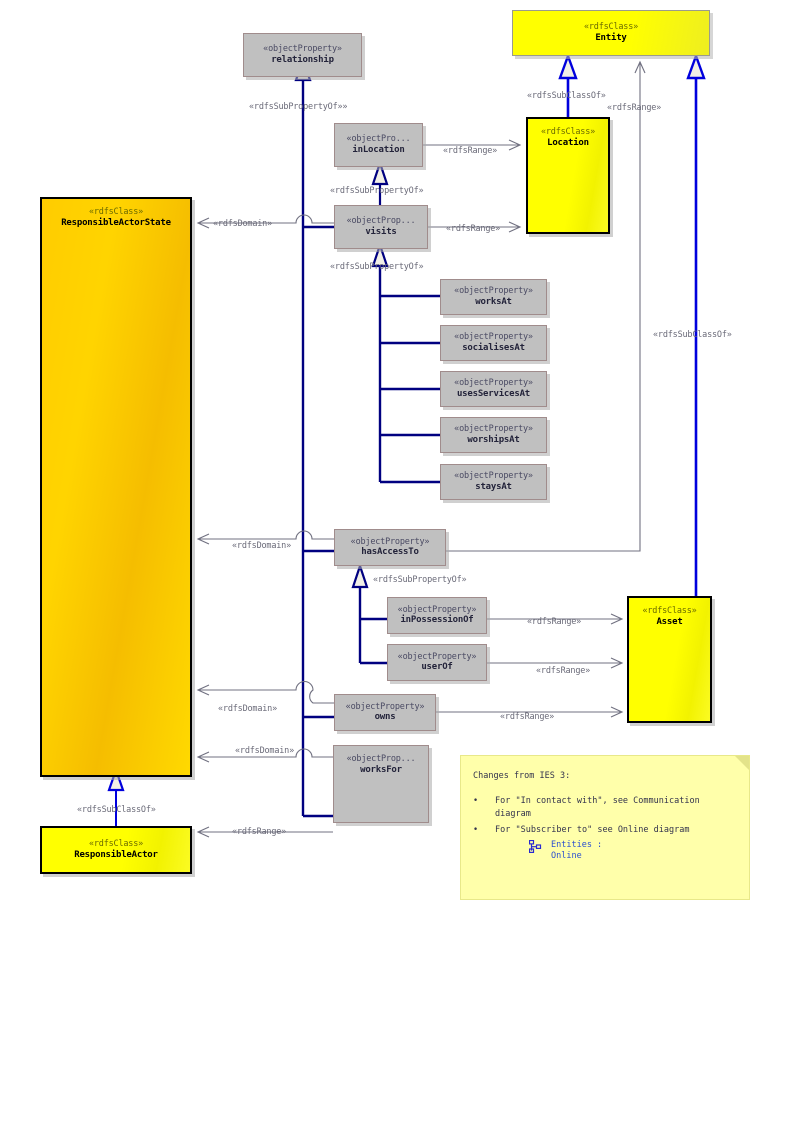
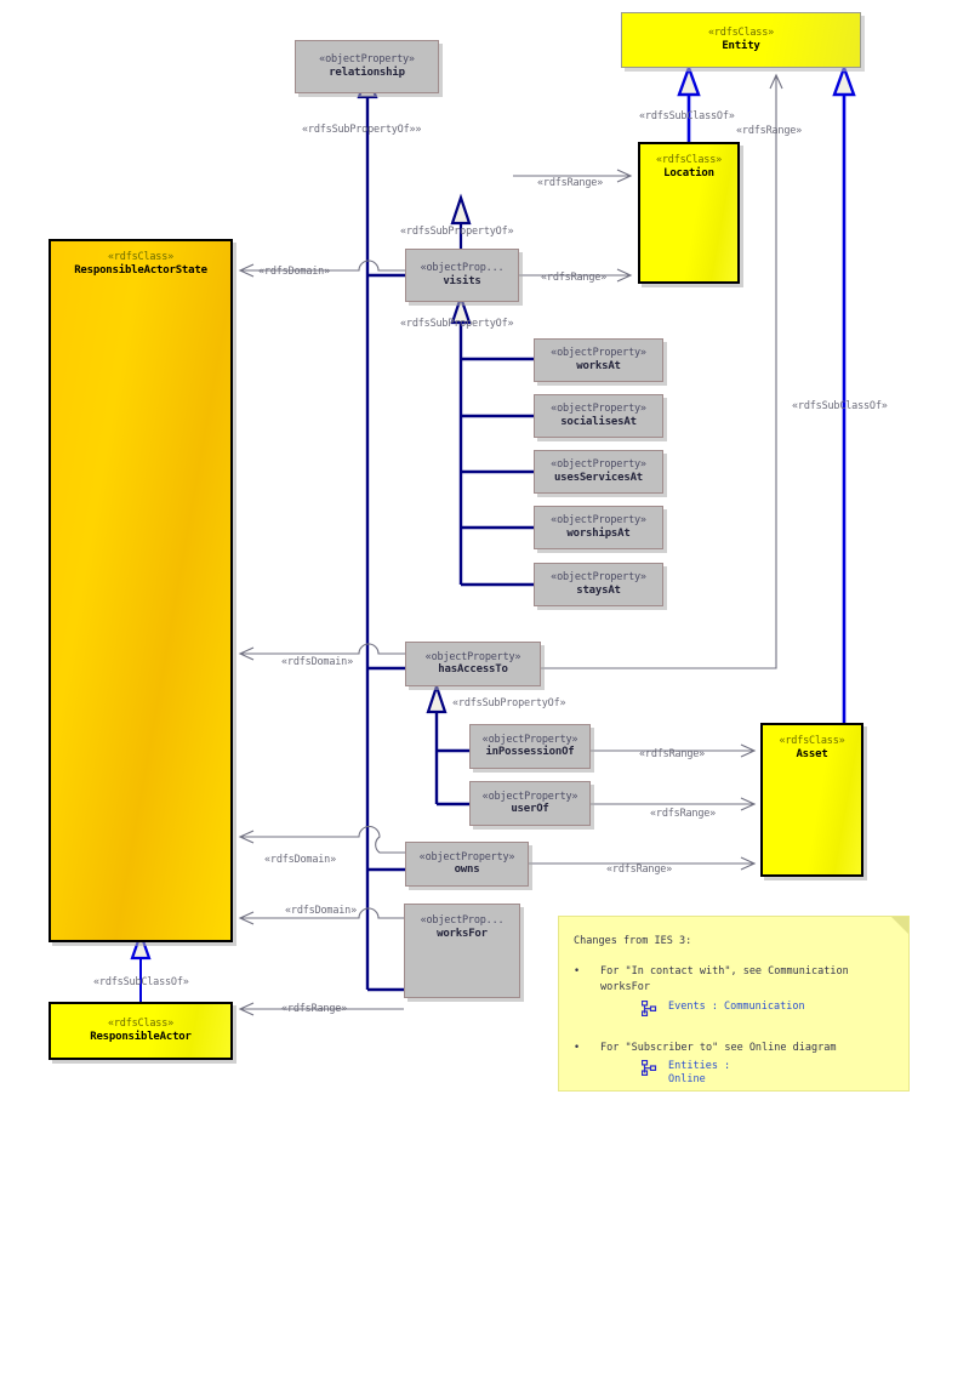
  «objectProperty»
  relationship
  «rdfsClass»
  Entity
- «objectPro...
- inLocation
  «rdfsClass»
  Location
  «rdfsClass»
  ResponsibleActorState
  «objectProp...
  visits
  «objectProperty»
  worksAt
  «objectProperty»
  socialisesAt
  «objectProperty»
  usesServicesAt
  «objectProperty»
  worshipsAt
  «objectProperty»
  staysAt
  «objectProperty»
  hasAccessTo
  «objectProperty»
  inPossessionOf
  «objectProperty»
  userOf
  «rdfsClass»
  Asset
  «objectProperty»
  owns
  «objectProp...
  worksFor
  «rdfsClass»
  ResponsibleActor
  «rdfsSubPropertyOf»»
  «rdfsSubPropertyOf»
  «rdfsSubPropertyOf»
  «rdfsSubPropertyOf»
  «rdfsSubClassOf»
  «rdfsSubClassOf»
  «rdfsSubClassOf»
  «rdfsRange»
  «rdfsRange»
  «rdfsRange»
  «rdfsRange»
  «rdfsRange»
  «rdfsRange»
  «rdfsRange»
  «rdfsDomain»
  «rdfsDomain»
  «rdfsDomain»
  «rdfsDomain»
  Changes from IES 3:
  •
- For "In contact with", see Communication diagram
+ For "In contact with", see Communication worksFor
+ Events : Communication
  •
  For "Subscriber to" see Online diagram
  Entities :
  Online
